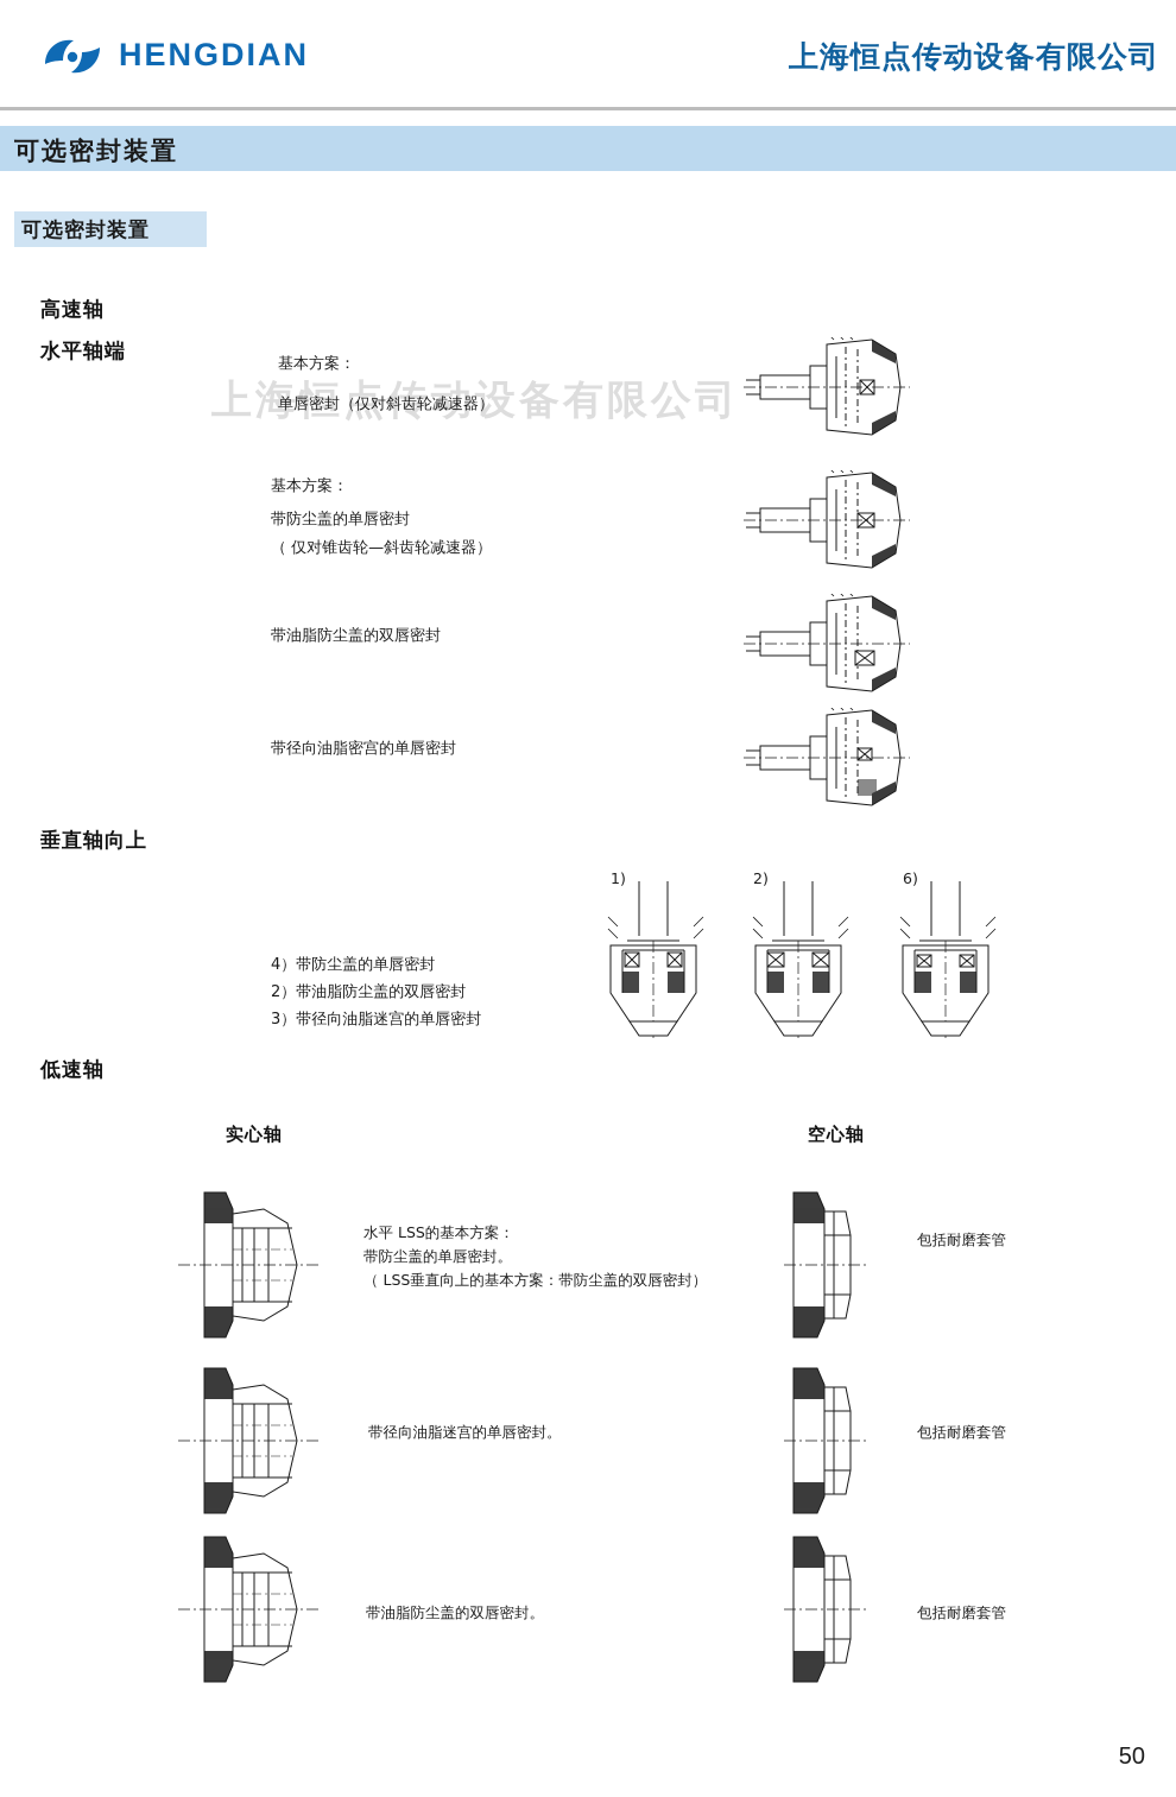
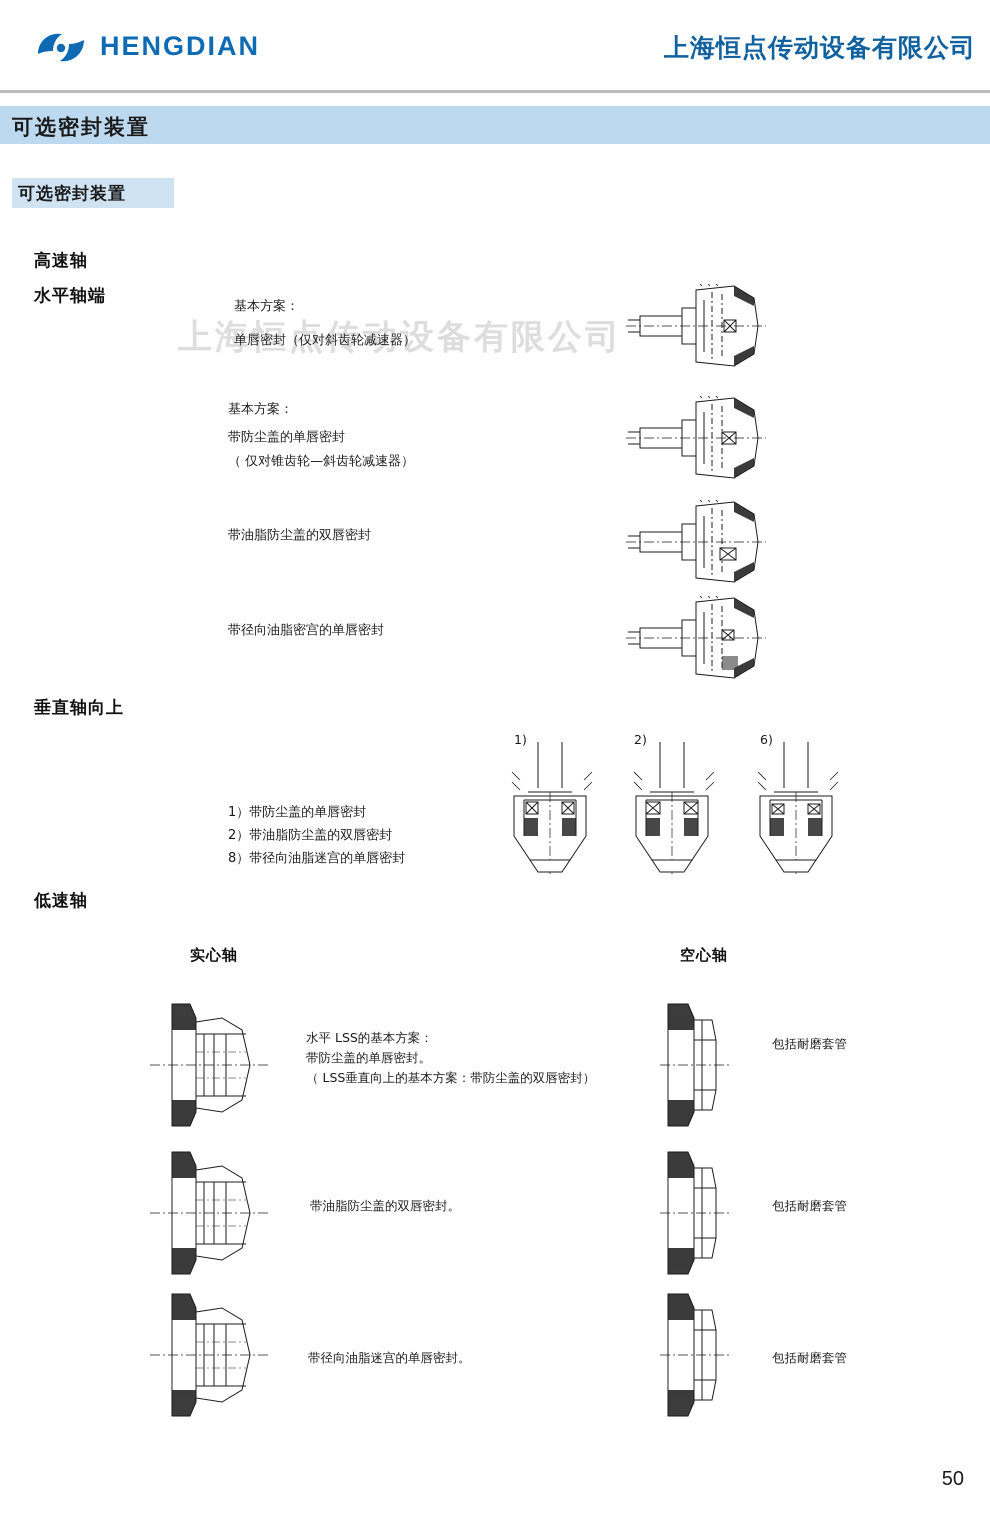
  HENGDIAN
  上海恒点传动设备有限公司
  可选密封装置
  可选密封装置
  上海恒点传动设备有限公司
  高速轴
  水平轴端
  基本方案：
  单唇密封（仅对斜齿轮减速器）
  基本方案：
  带防尘盖的单唇密封
  （ 仅对锥齿轮—斜齿轮减速器）
  带油脂防尘盖的双唇密封
  带径向油脂密宫的单唇密封
  垂直轴向上
  1)
  2)
  6)
- 4）带防尘盖的单唇密封
+ 1）带防尘盖的单唇密封
  2）带油脂防尘盖的双唇密封
- 3）带径向油脂迷宫的单唇密封
+ 8）带径向油脂迷宫的单唇密封
  低速轴
  实心轴
  空心轴
  水平 LSS的基本方案：
  带防尘盖的单唇密封。
  （ LSS垂直向上的基本方案：带防尘盖的双唇密封）
  包括耐磨套管
- 带径向油脂迷宫的单唇密封。
+ 带油脂防尘盖的双唇密封。
  包括耐磨套管
- 带油脂防尘盖的双唇密封。
+ 带径向油脂迷宫的单唇密封。
  包括耐磨套管
  50
